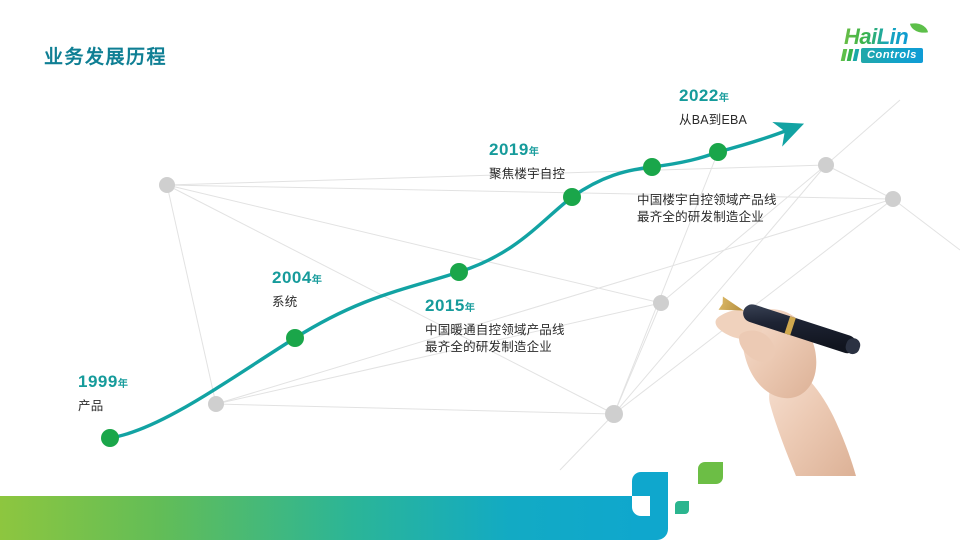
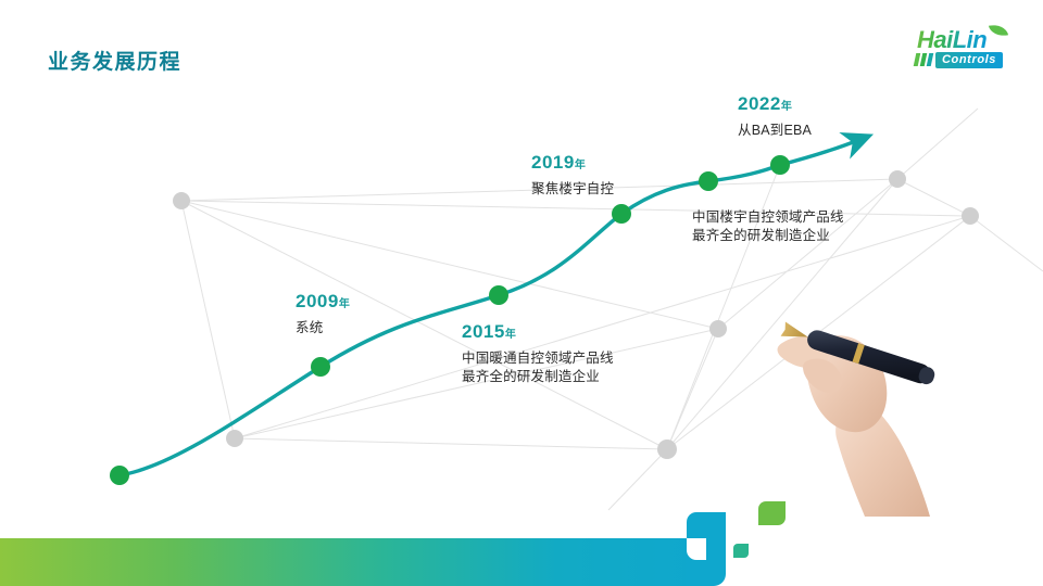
  业务发展历程
  HaiLin
  Controls
- 1999年
- 产品
- 2004年
+ 2009年
  系统
  2015年
  中国暖通自控领域产品线
  最齐全的研发制造企业
  2019年
  聚焦楼宇自控
  中国楼宇自控领域产品线
  最齐全的研发制造企业
  2022年
  从BA到EBA
